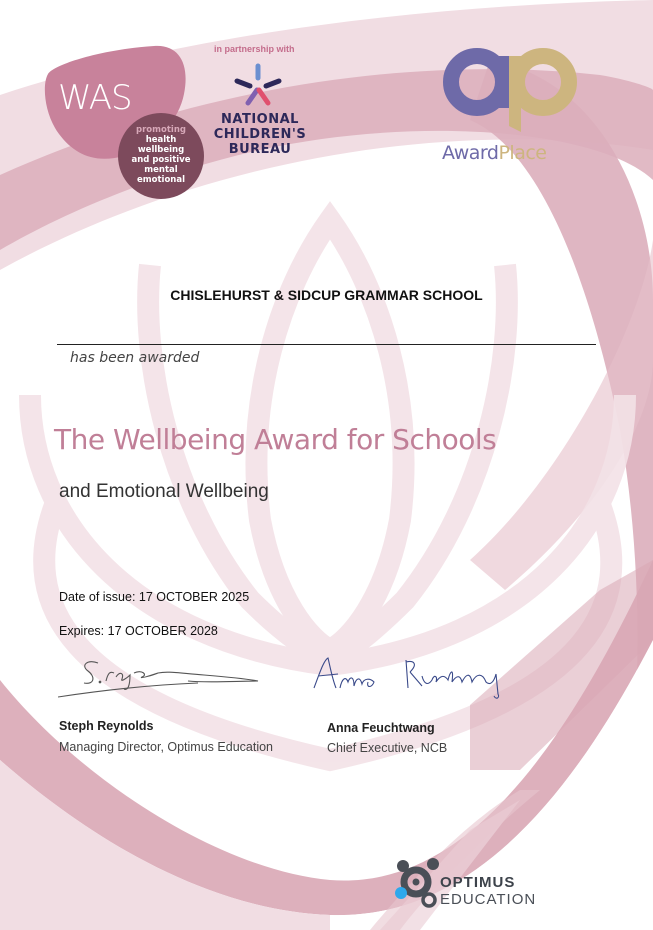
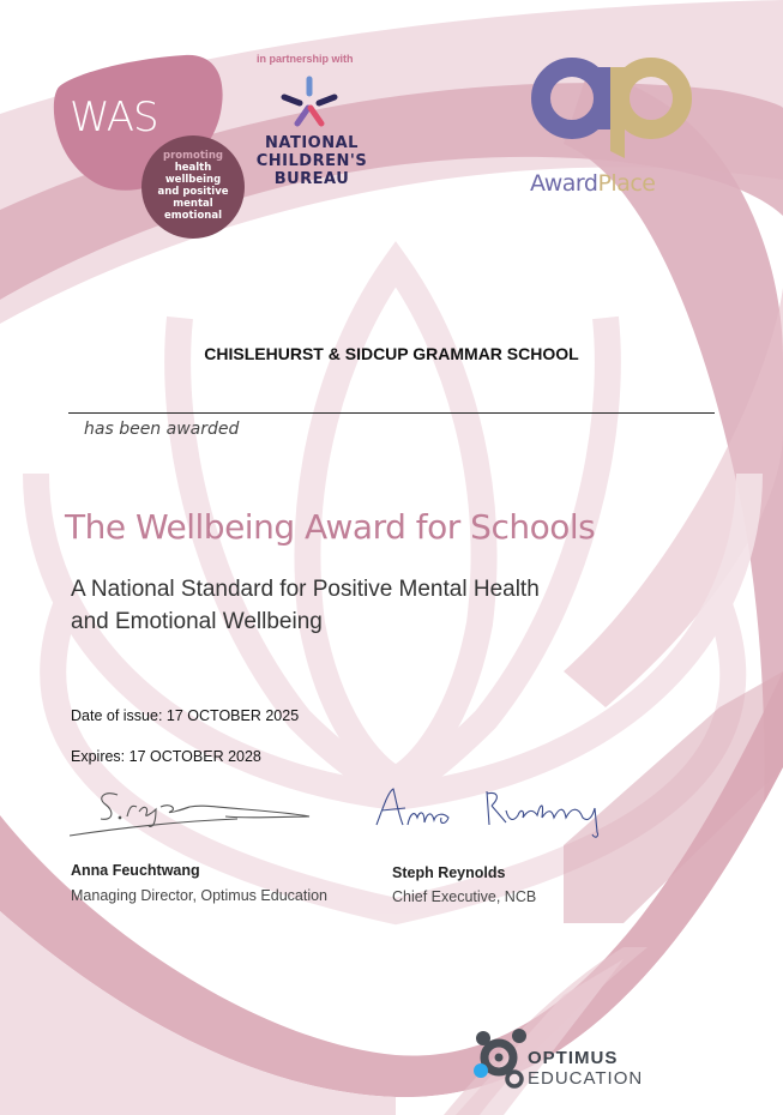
  WAS
  promoting
  health
  wellbeing
  and positive
  mental
  emotional
  in partnership with
  NATIONAL
  CHILDREN'S
  BUREAU
  AwardPlace
  CHISLEHURST & SIDCUP GRAMMAR SCHOOL
  has been awarded
  The Wellbeing Award for Schools
+ A National Standard for Positive Mental Health
  and Emotional Wellbeing
  Date of issue: 17 OCTOBER 2025
  Expires: 17 OCTOBER 2028
- Steph Reynolds
+ Anna Feuchtwang
  Managing Director, Optimus Education
- Anna Feuchtwang
+ Steph Reynolds
  Chief Executive, NCB
  OPTIMUS EDUCATION
